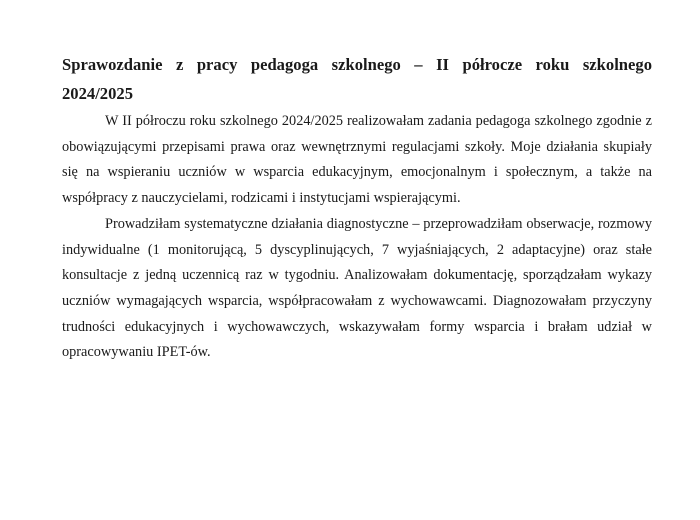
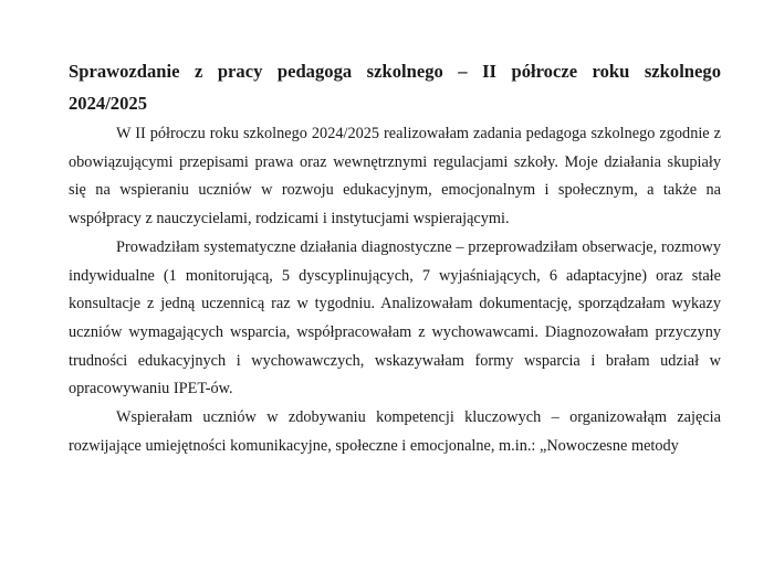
  Sprawozdanie z pracy pedagoga szkolnego – II półrocze roku szkolnego 2024/2025
- W II półroczu roku szkolnego 2024/2025 realizowałam zadania pedagoga szkolnego zgodnie z obowiązującymi przepisami prawa oraz wewnętrznymi regulacjami szkoły. Moje działania skupiały się na wspieraniu uczniów w wsparcia edukacyjnym, emocjonalnym i społecznym, a także na współpracy z nauczycielami, rodzicami i instytucjami wspierającymi.
+ W II półroczu roku szkolnego 2024/2025 realizowałam zadania pedagoga szkolnego zgodnie z obowiązującymi przepisami prawa oraz wewnętrznymi regulacjami szkoły. Moje działania skupiały się na wspieraniu uczniów w rozwoju edukacyjnym, emocjonalnym i społecznym, a także na współpracy z nauczycielami, rodzicami i instytucjami wspierającymi.
- Prowadziłam systematyczne działania diagnostyczne – przeprowadziłam obserwacje, rozmowy indywidualne (1 monitorującą, 5 dyscyplinujących, 7 wyjaśniających, 2 adaptacyjne) oraz stałe konsultacje z jedną uczennicą raz w tygodniu. Analizowałam dokumentację, sporządzałam wykazy uczniów wymagających wsparcia, współpracowałam z wychowawcami. Diagnozowałam przyczyny trudności edukacyjnych i wychowawczych, wskazywałam formy wsparcia i brałam udział w opracowywaniu IPET-ów.
+ Prowadziłam systematyczne działania diagnostyczne – przeprowadziłam obserwacje, rozmowy indywidualne (1 monitorującą, 5 dyscyplinujących, 7 wyjaśniających, 6 adaptacyjne) oraz stałe konsultacje z jedną uczennicą raz w tygodniu. Analizowałam dokumentację, sporządzałam wykazy uczniów wymagających wsparcia, współpracowałam z wychowawcami. Diagnozowałam przyczyny trudności edukacyjnych i wychowawczych, wskazywałam formy wsparcia i brałam udział w opracowywaniu IPET-ów.
+ Wspierałam uczniów w zdobywaniu kompetencji kluczowych – organizowałąm zajęcia rozwijające umiejętności komunikacyjne, społeczne i emocjonalne, m.in.: „Nowoczesne metody
